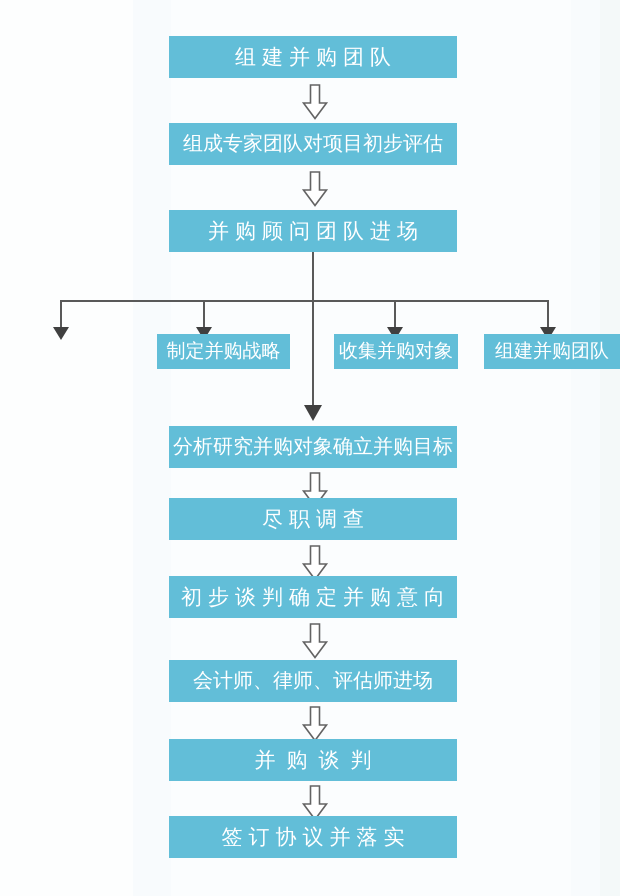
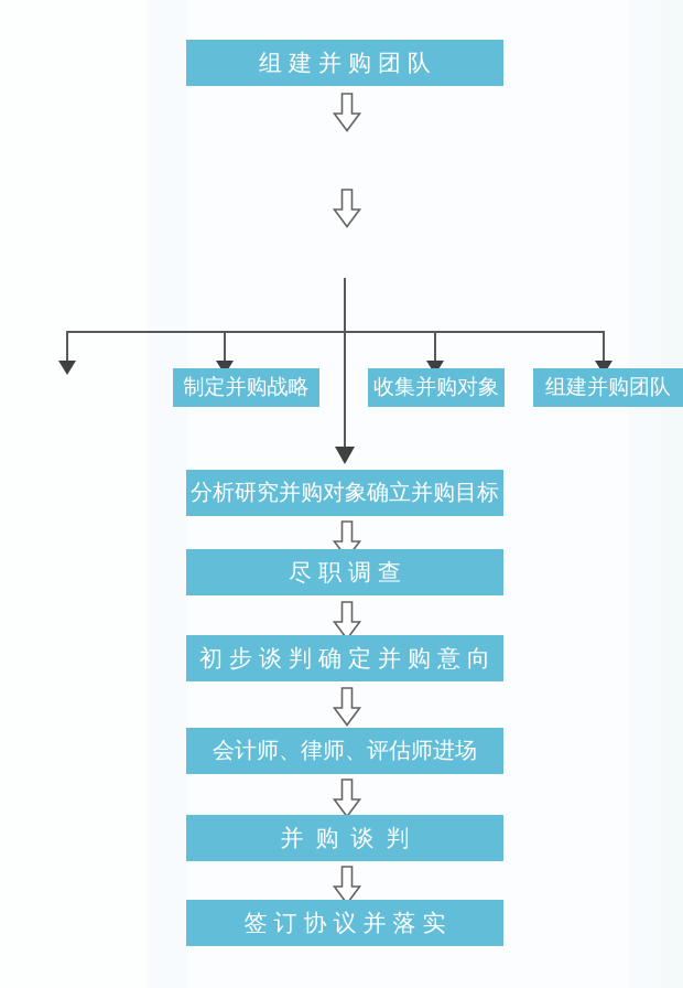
  组建并购团队
- 组成专家团队对项目初步评估
- 并购顾问团队进场
  制定并购战略
  收集并购对象
  组建并购团队
  分析研究并购对象确立并购目标
  尽职调查
  初步谈判确定并购意向
  会计师、律师、评估师进场
  并购谈判
  签订协议并落实
